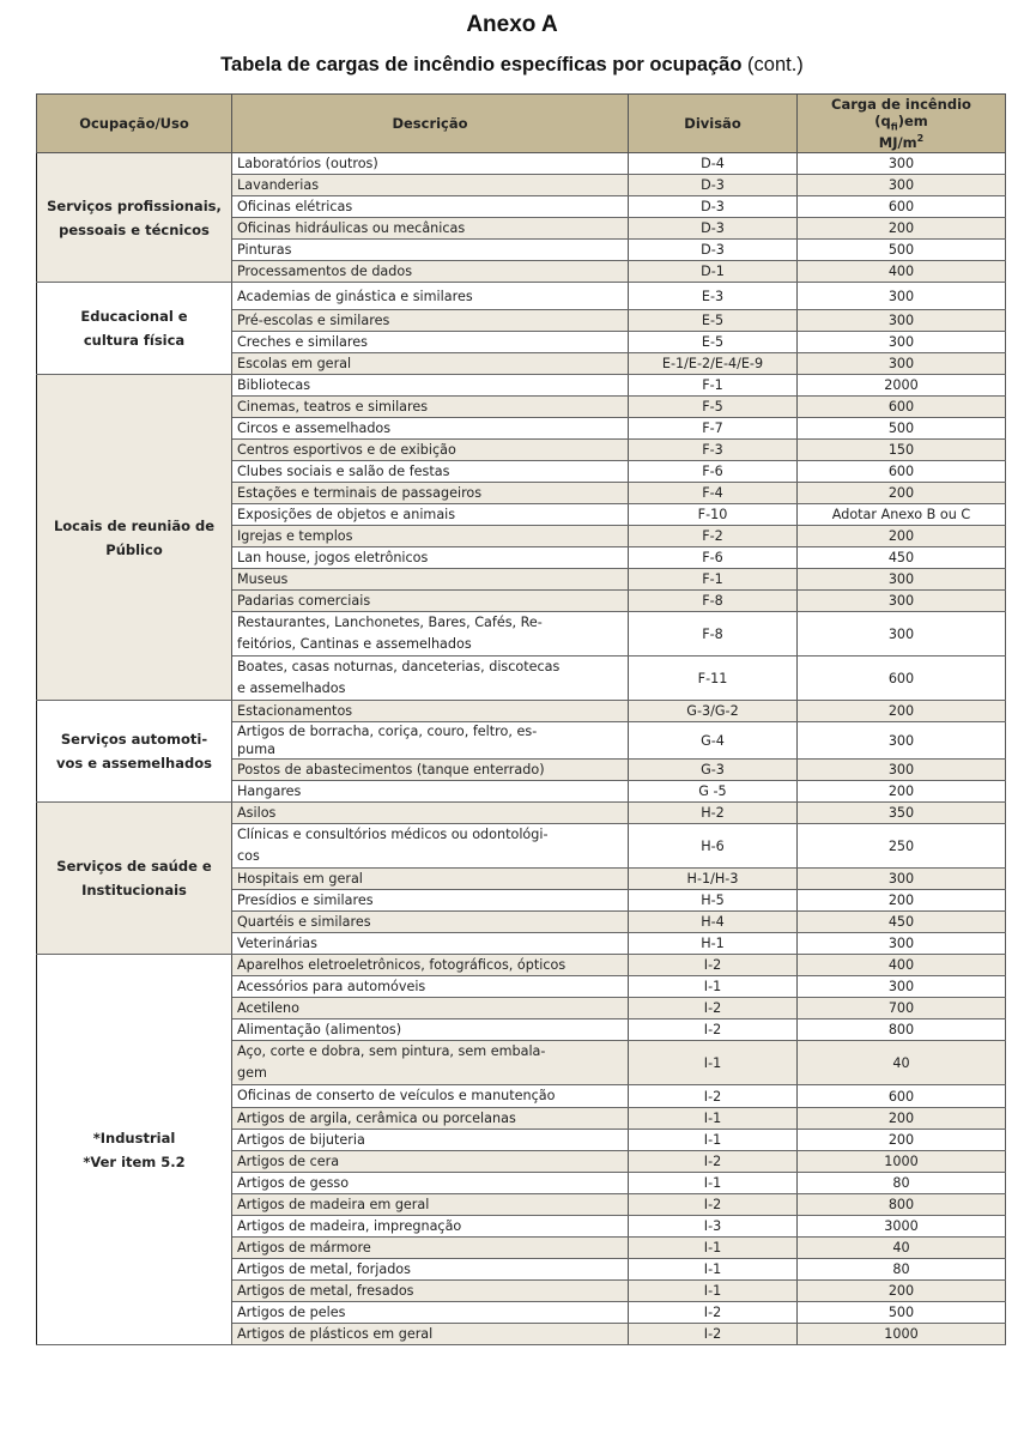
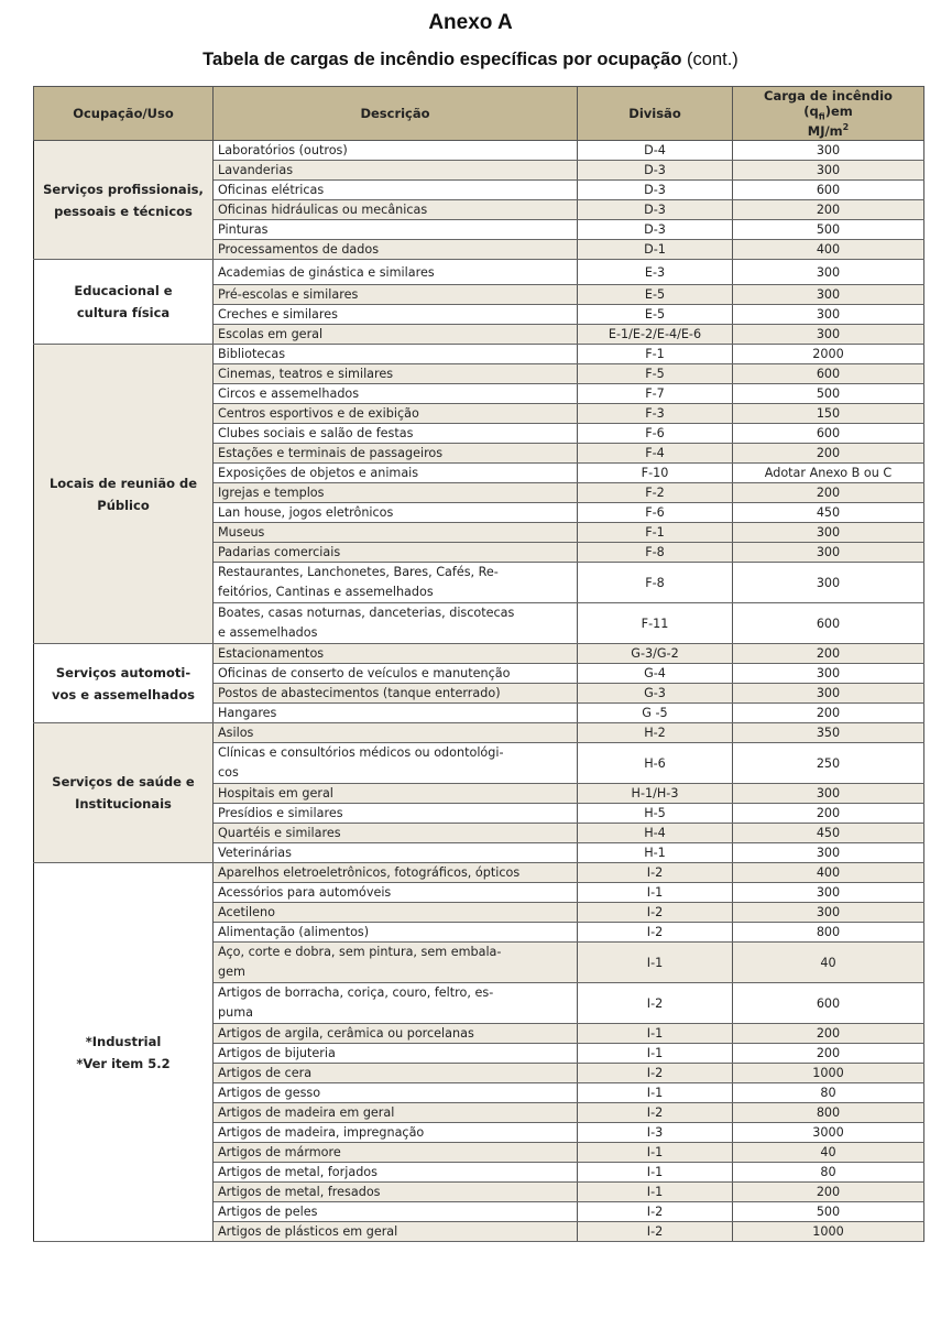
  Anexo A
  Tabela de cargas de incêndio específicas por ocupação (cont.)
  Ocupação/Uso	Descrição	Divisão	Carga de incêndio (qfi)em MJ/m2
  Serviços profissionais,pessoais e técnicos	Laboratórios (outros)	D-4	300
  Lavanderias	D-3	300
  Oficinas elétricas	D-3	600
  Oficinas hidráulicas ou mecânicas	D-3	200
  Pinturas	D-3	500
  Processamentos de dados	D-1	400
  Educacional ecultura física	Academias de ginástica e similares	E-3	300
  Pré-escolas e similares	E-5	300
  Creches e similares	E-5	300
- Escolas em geral	E-1/E-2/E-4/E-9	300
+ Escolas em geral	E-1/E-2/E-4/E-6	300
  Locais de reunião dePúblico	Bibliotecas	F-1	2000
  Cinemas, teatros e similares	F-5	600
  Circos e assemelhados	F-7	500
  Centros esportivos e de exibição	F-3	150
  Clubes sociais e salão de festas	F-6	600
  Estações e terminais de passageiros	F-4	200
  Exposições de objetos e animais	F-10	Adotar Anexo B ou C
  Igrejas e templos	F-2	200
  Lan house, jogos eletrônicos	F-6	450
  Museus	F-1	300
  Padarias comerciais	F-8	300
  Restaurantes, Lanchonetes, Bares, Cafés, Re- feitórios, Cantinas e assemelhados	F-8	300
  Boates, casas noturnas, danceterias, discotecas e assemelhados	F-11	600
  Serviços automoti-vos e assemelhados	Estacionamentos	G-3/G-2	200
- Artigos de borracha, coriça, couro, feltro, es- puma	G-4	300
+ Oficinas de conserto de veículos e manutenção	G-4	300
  Postos de abastecimentos (tanque enterrado)	G-3	300
  Hangares	G -5	200
  Serviços de saúde eInstitucionais	Asilos	H-2	350
  Clínicas e consultórios médicos ou odontológi- cos	H-6	250
  Hospitais em geral	H-1/H-3	300
  Presídios e similares	H-5	200
  Quartéis e similares	H-4	450
  Veterinárias	H-1	300
  *Industrial*Ver item 5.2	Aparelhos eletroeletrônicos, fotográficos, ópticos	I-2	400
  Acessórios para automóveis	I-1	300
- Acetileno	I-2	700
+ Acetileno	I-2	300
  Alimentação (alimentos)	I-2	800
  Aço, corte e dobra, sem pintura, sem embala- gem	I-1	40
- Oficinas de conserto de veículos e manutenção	I-2	600
+ Artigos de borracha, coriça, couro, feltro, es- puma	I-2	600
  Artigos de argila, cerâmica ou porcelanas	I-1	200
  Artigos de bijuteria	I-1	200
  Artigos de cera	I-2	1000
  Artigos de gesso	I-1	80
  Artigos de madeira em geral	I-2	800
  Artigos de madeira, impregnação	I-3	3000
  Artigos de mármore	I-1	40
  Artigos de metal, forjados	I-1	80
  Artigos de metal, fresados	I-1	200
  Artigos de peles	I-2	500
  Artigos de plásticos em geral	I-2	1000
